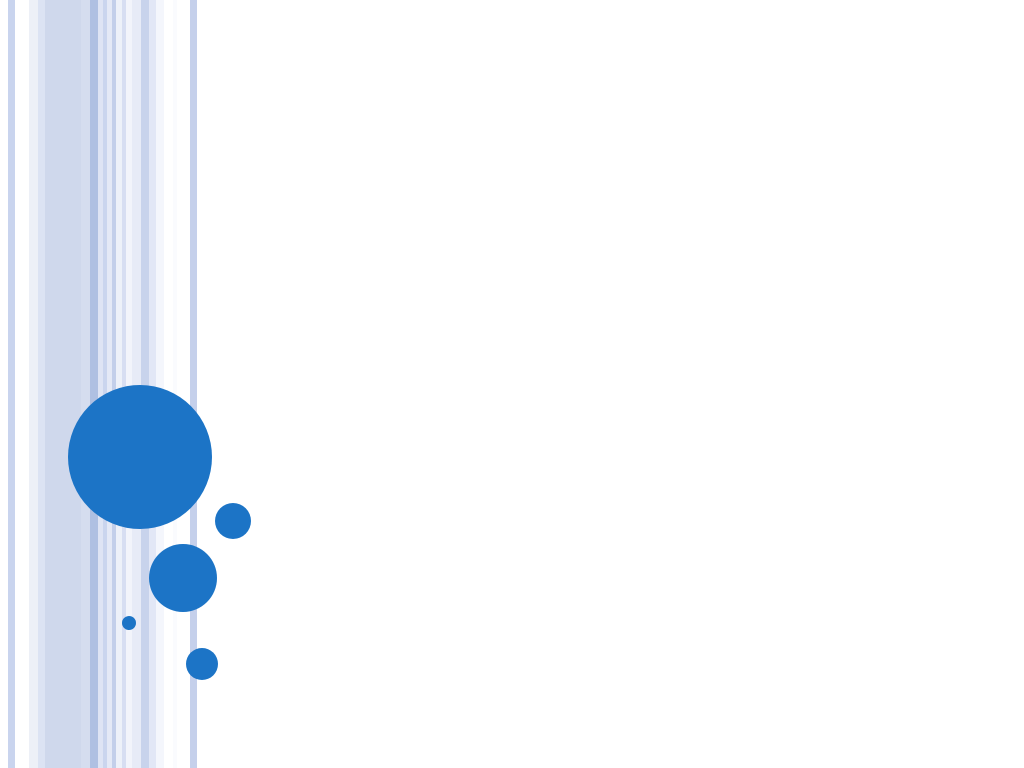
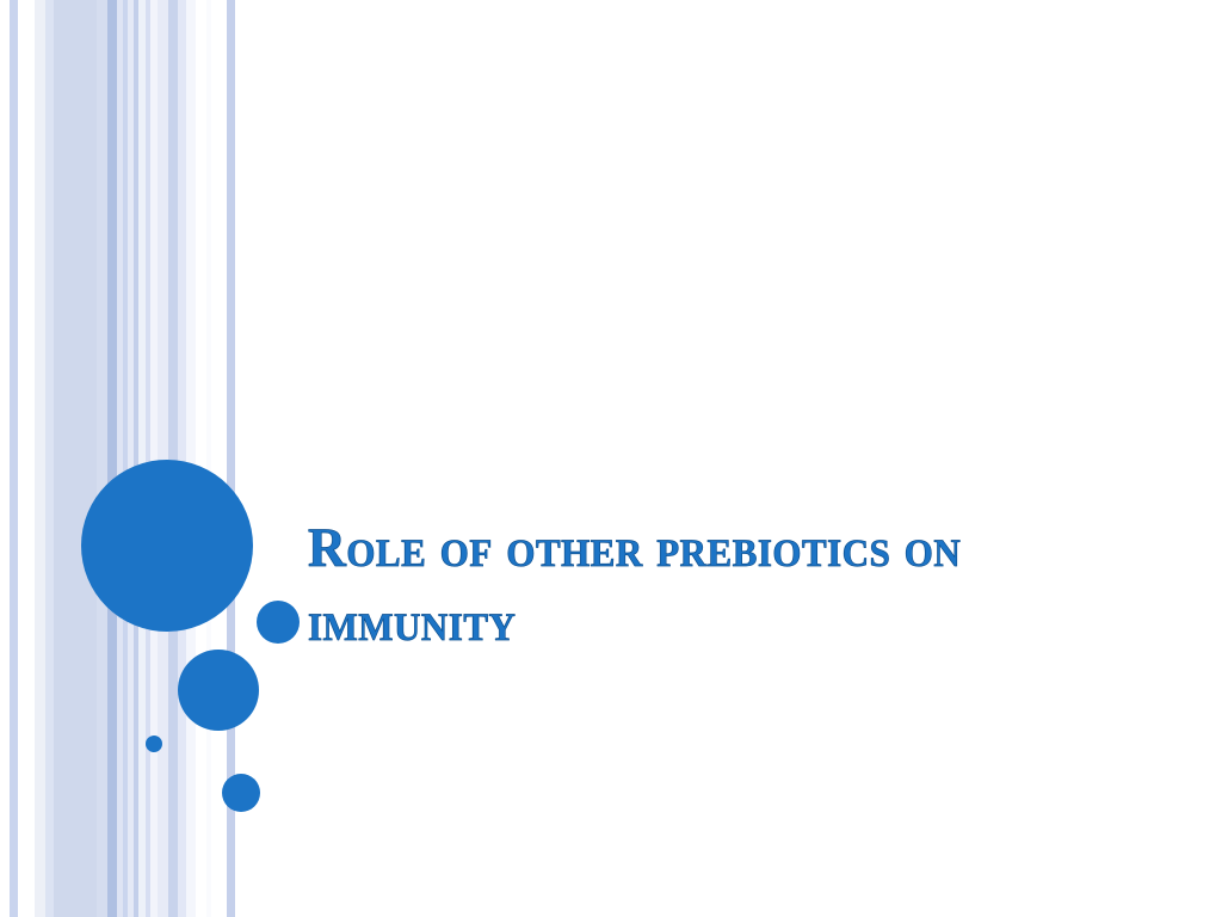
+ Role of other prebiotics on
+ immunity
